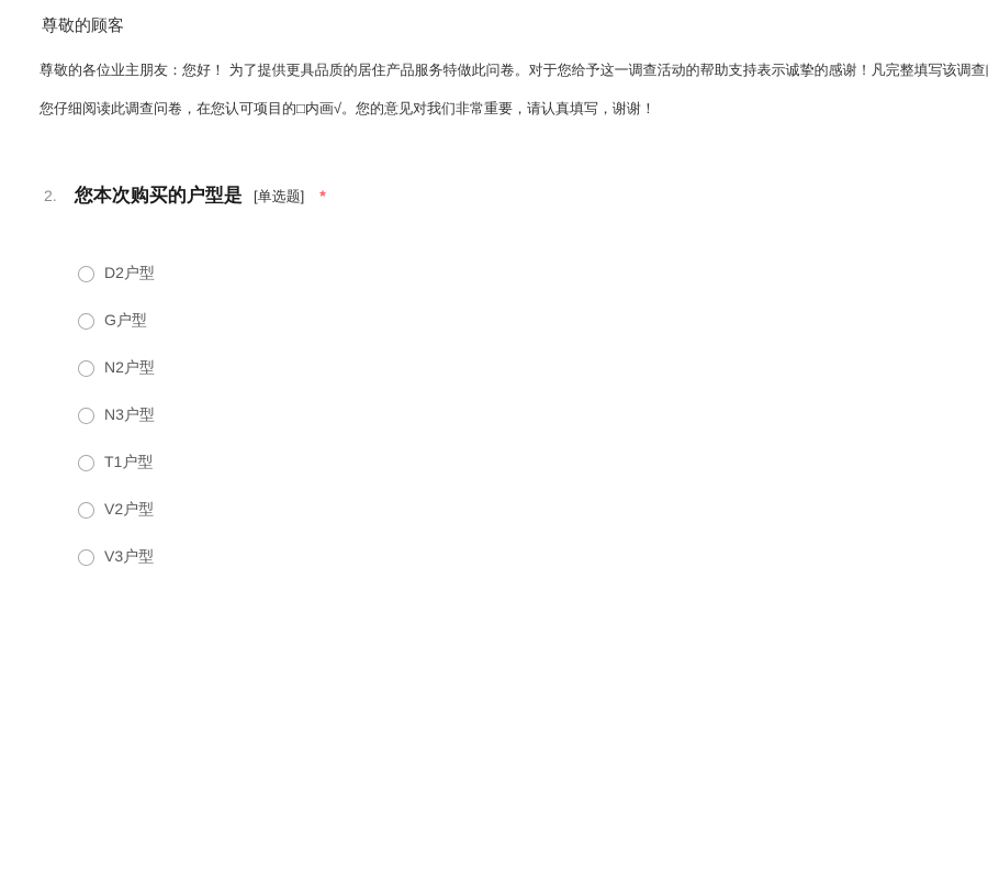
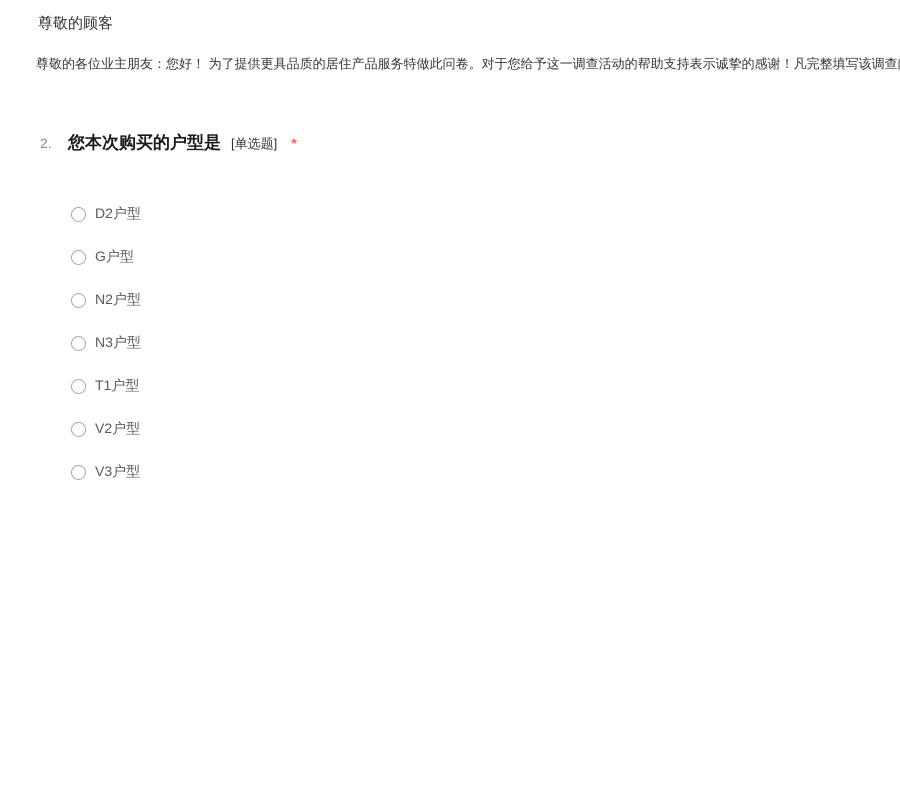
  尊敬的顾客
  尊敬的各位业主朋友：您好！ 为了提供更具品质的居住产品服务特做此问卷。对于您给予这一调查活动的帮助支持表示诚挚的感谢！凡完整填写该调查
- 您仔细阅读此调查问卷，在您认可项目的□内画√。您的意见对我们非常重要，请认真填写，谢谢！
  2. 您本次购买的户型是 [单选题] *
  D2户型
  G户型
  N2户型
  N3户型
  T1户型
  V2户型
  V3户型
